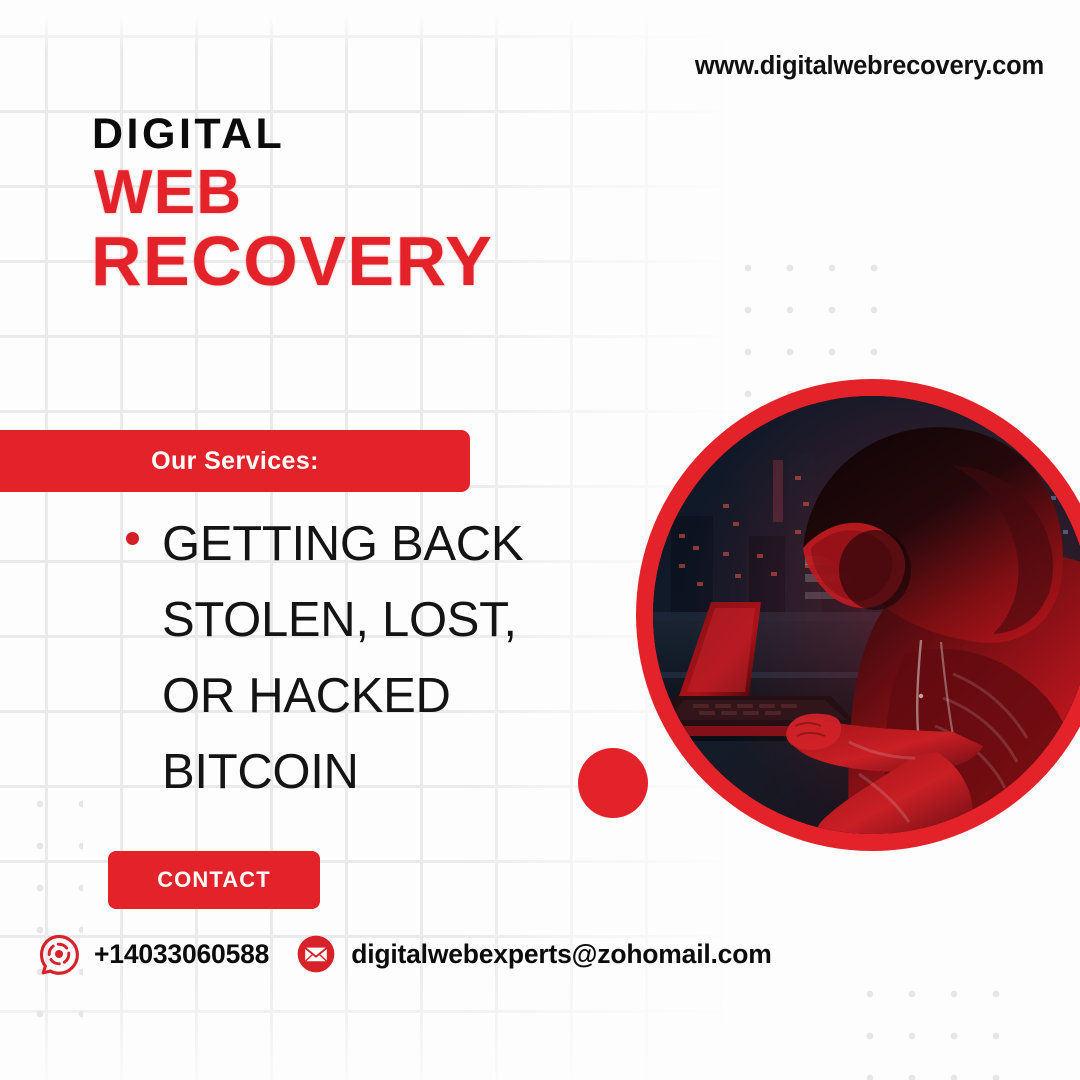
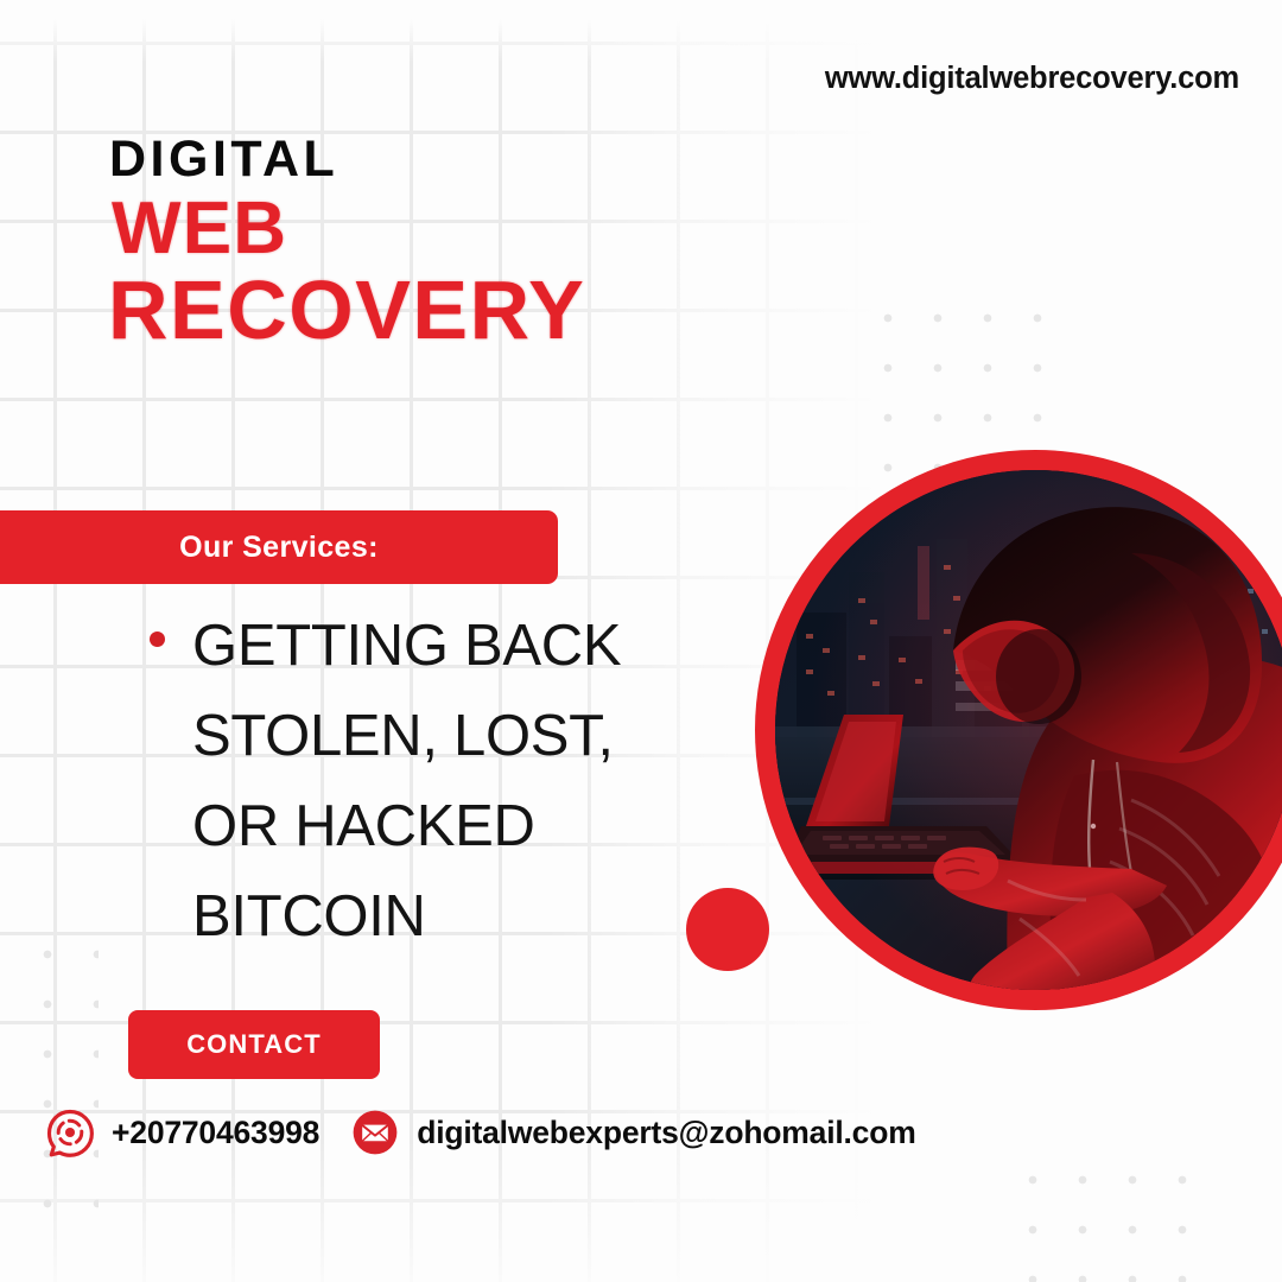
  www.digitalwebrecovery.com
  DIGITAL
  WEB
  RECOVERY
  Our Services:
  GETTING BACK
  STOLEN, LOST,
  OR HACKED
  BITCOIN
  CONTACT
- +14033060588
+ +20770463998
  digitalwebexperts@zohomail.com
